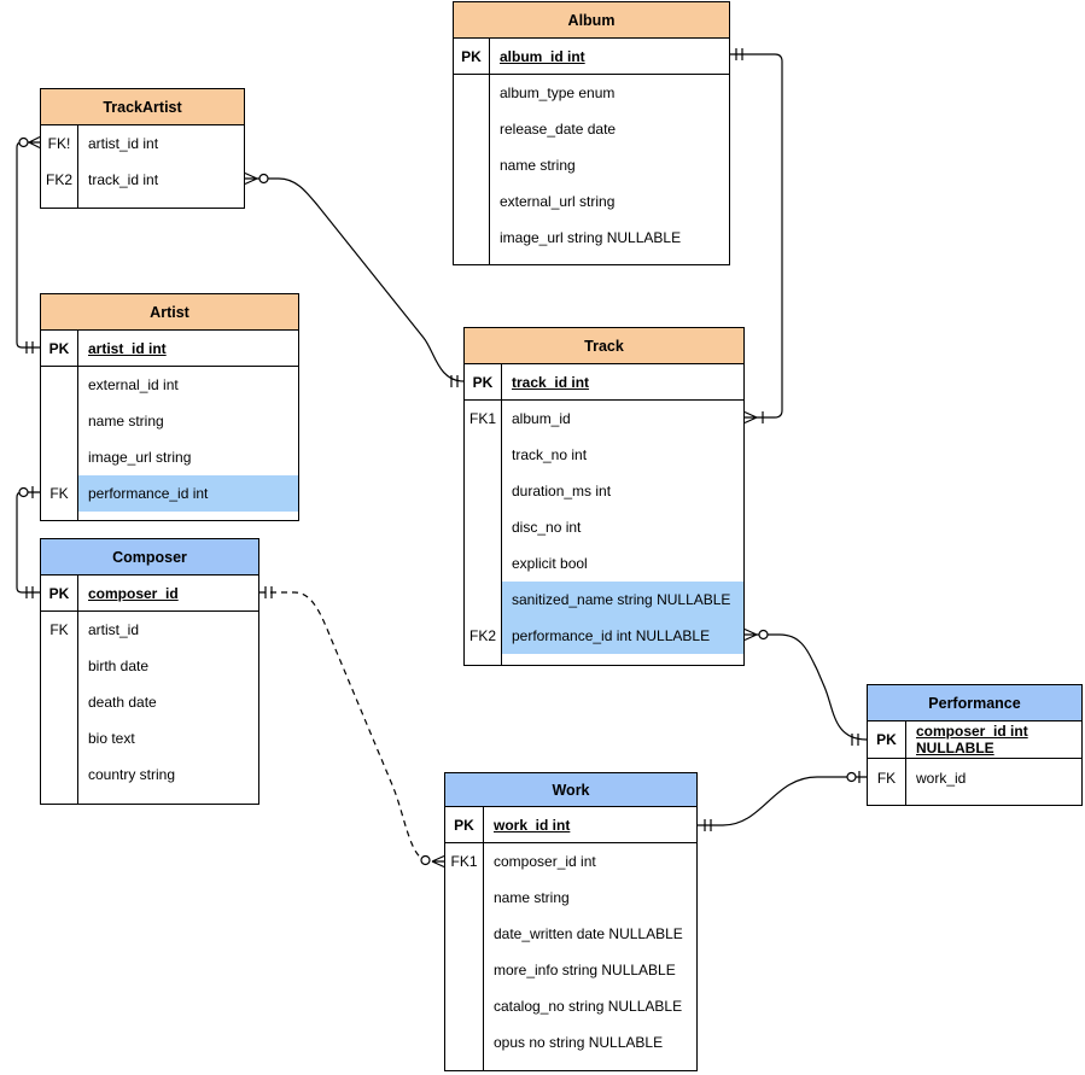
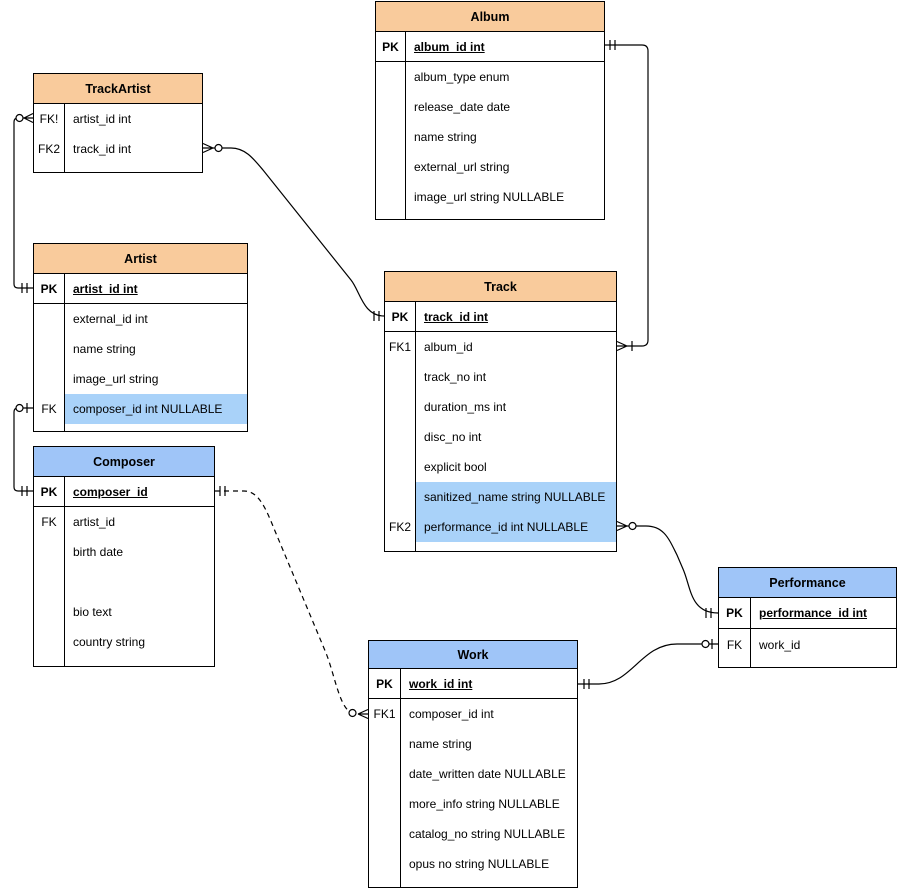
  Album
  PK
  album_id int
  album_type enum
  release_date date
  name string
  external_url string
  image_url string NULLABLE
  TrackArtist
  FK!
  artist_id int
  FK2
  track_id int
  Artist
  PK
  artist_id int
  external_id int
  name string
  image_url string
  FK
- performance_id int
+ composer_id int NULLABLE
  Composer
  PK
  composer_id
  FK
  artist_id
  birth date
- death date
  bio text
  country string
  Track
  PK
  track_id int
  FK1
  album_id
  track_no int
  duration_ms int
  disc_no int
  explicit bool
  sanitized_name string NULLABLE
  FK2
  performance_id int NULLABLE
  Performance
  PK
- composer_id int NULLABLE
+ performance_id int
  FK
  work_id
  Work
  PK
  work_id int
  FK1
  composer_id int
  name string
  date_written date NULLABLE
  more_info string NULLABLE
  catalog_no string NULLABLE
  opus no string NULLABLE
